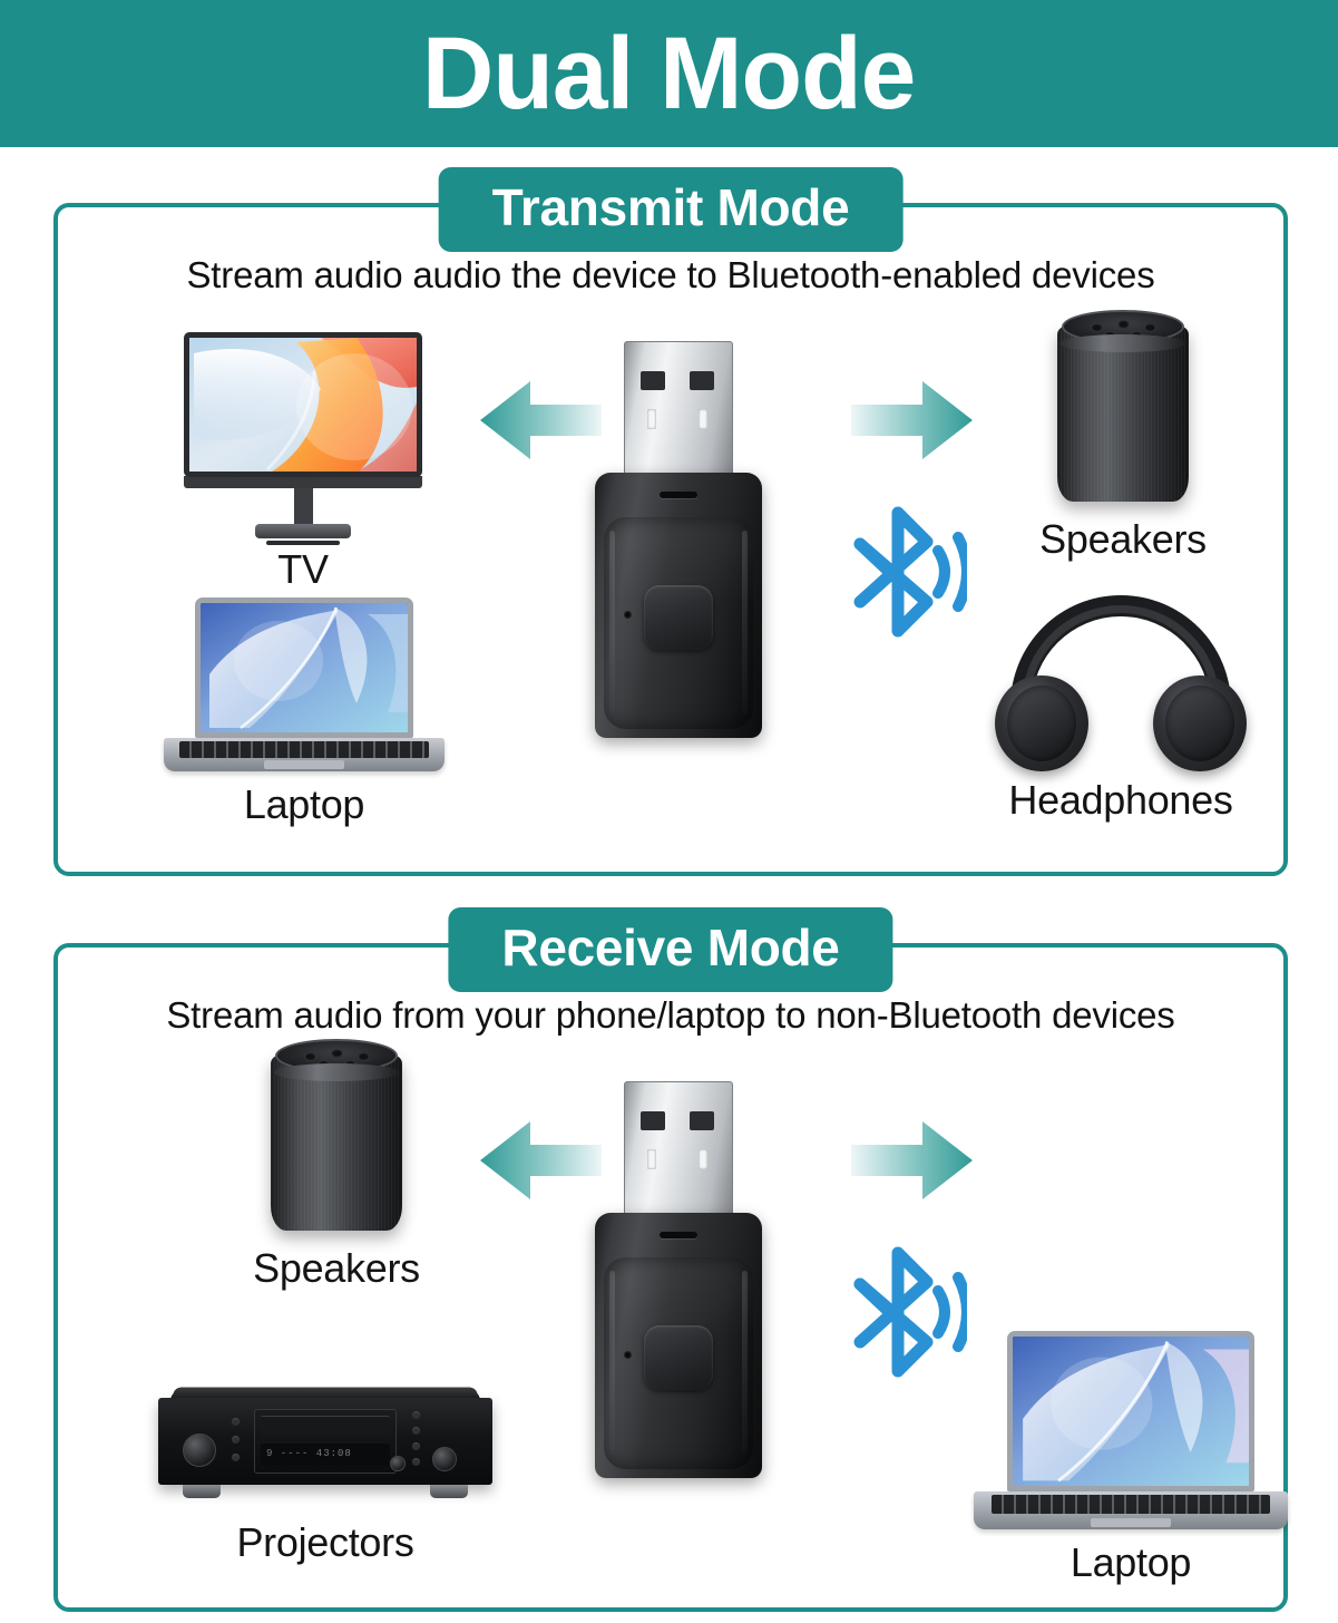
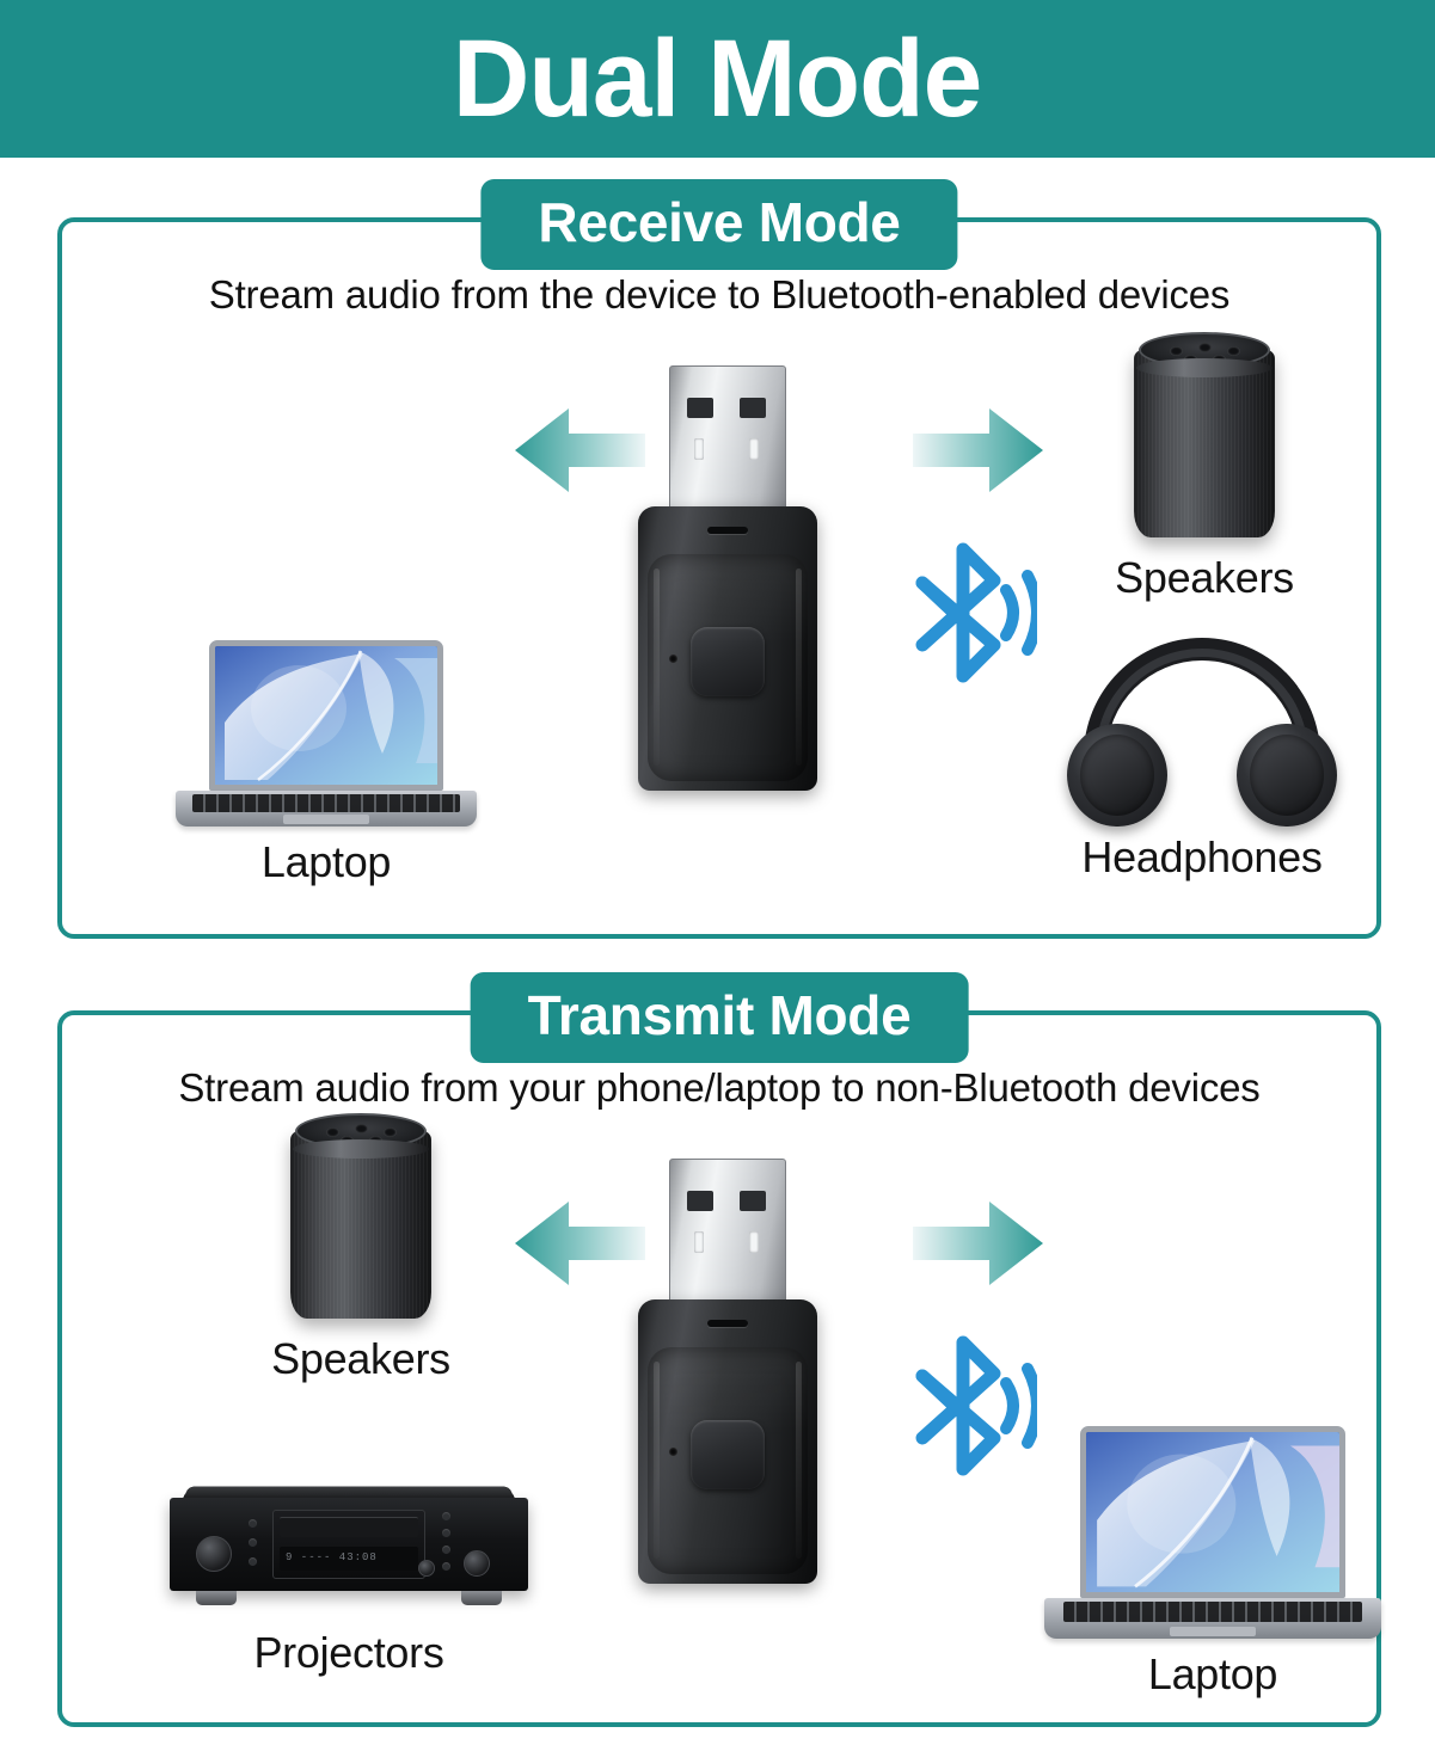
  Dual Mode
- Transmit Mode
+ Receive Mode
- Stream audio audio the device to Bluetooth-enabled devices
+ Stream audio from the device to Bluetooth-enabled devices
- TV
  Laptop
  Speakers
  Headphones
- Receive Mode
+ Transmit Mode
  Stream audio from your phone/laptop to non-Bluetooth devices
  Speakers
  9 ---- 43:08
  Projectors
  Laptop
